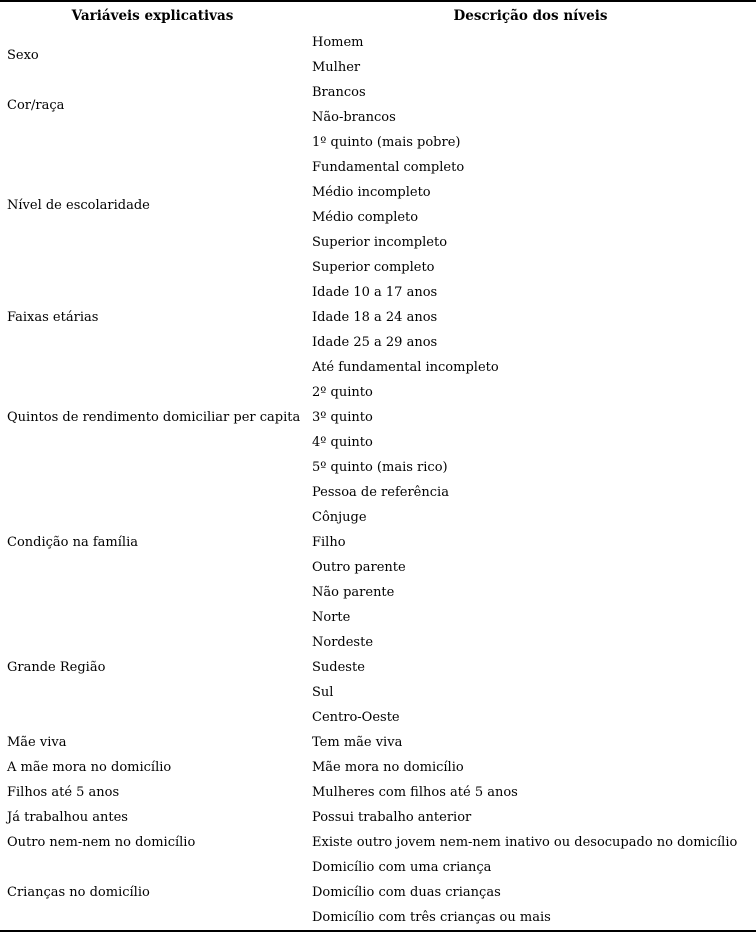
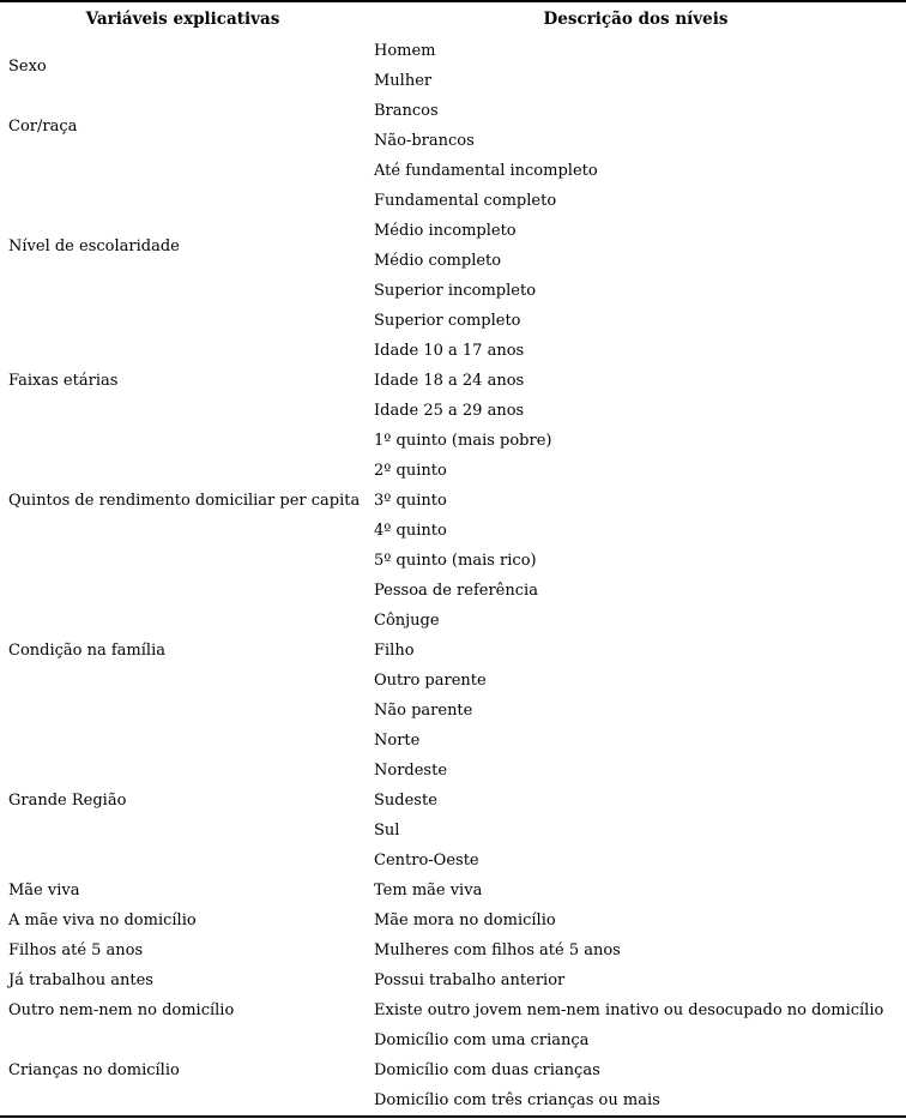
  Variáveis explicativas	Descrição dos níveis
  Sexo	Homem
  Mulher
  Cor/raça	Brancos
  Não-brancos
- Nível de escolaridade	1º quinto (mais pobre)
+ Nível de escolaridade	Até fundamental incompleto
  Fundamental completo
  Médio incompleto
  Médio completo
  Superior incompleto
  Superior completo
  Faixas etárias	Idade 10 a 17 anos
  Idade 18 a 24 anos
  Idade 25 a 29 anos
- Quintos de rendimento domiciliar per capita	Até fundamental incompleto
+ Quintos de rendimento domiciliar per capita	1º quinto (mais pobre)
  2º quinto
  3º quinto
  4º quinto
  5º quinto (mais rico)
  Condição na família	Pessoa de referência
  Cônjuge
  Filho
  Outro parente
  Não parente
  Grande Região	Norte
  Nordeste
  Sudeste
  Sul
  Centro-Oeste
  Mãe viva	Tem mãe viva
- A mãe mora no domicílio	Mãe mora no domicílio
+ A mãe viva no domicílio	Mãe mora no domicílio
  Filhos até 5 anos	Mulheres com filhos até 5 anos
  Já trabalhou antes	Possui trabalho anterior
  Outro nem-nem no domicílio	Existe outro jovem nem-nem inativo ou desocupado no domicílio
  Crianças no domicílio	Domicílio com uma criança
  Domicílio com duas crianças
  Domicílio com três crianças ou mais
